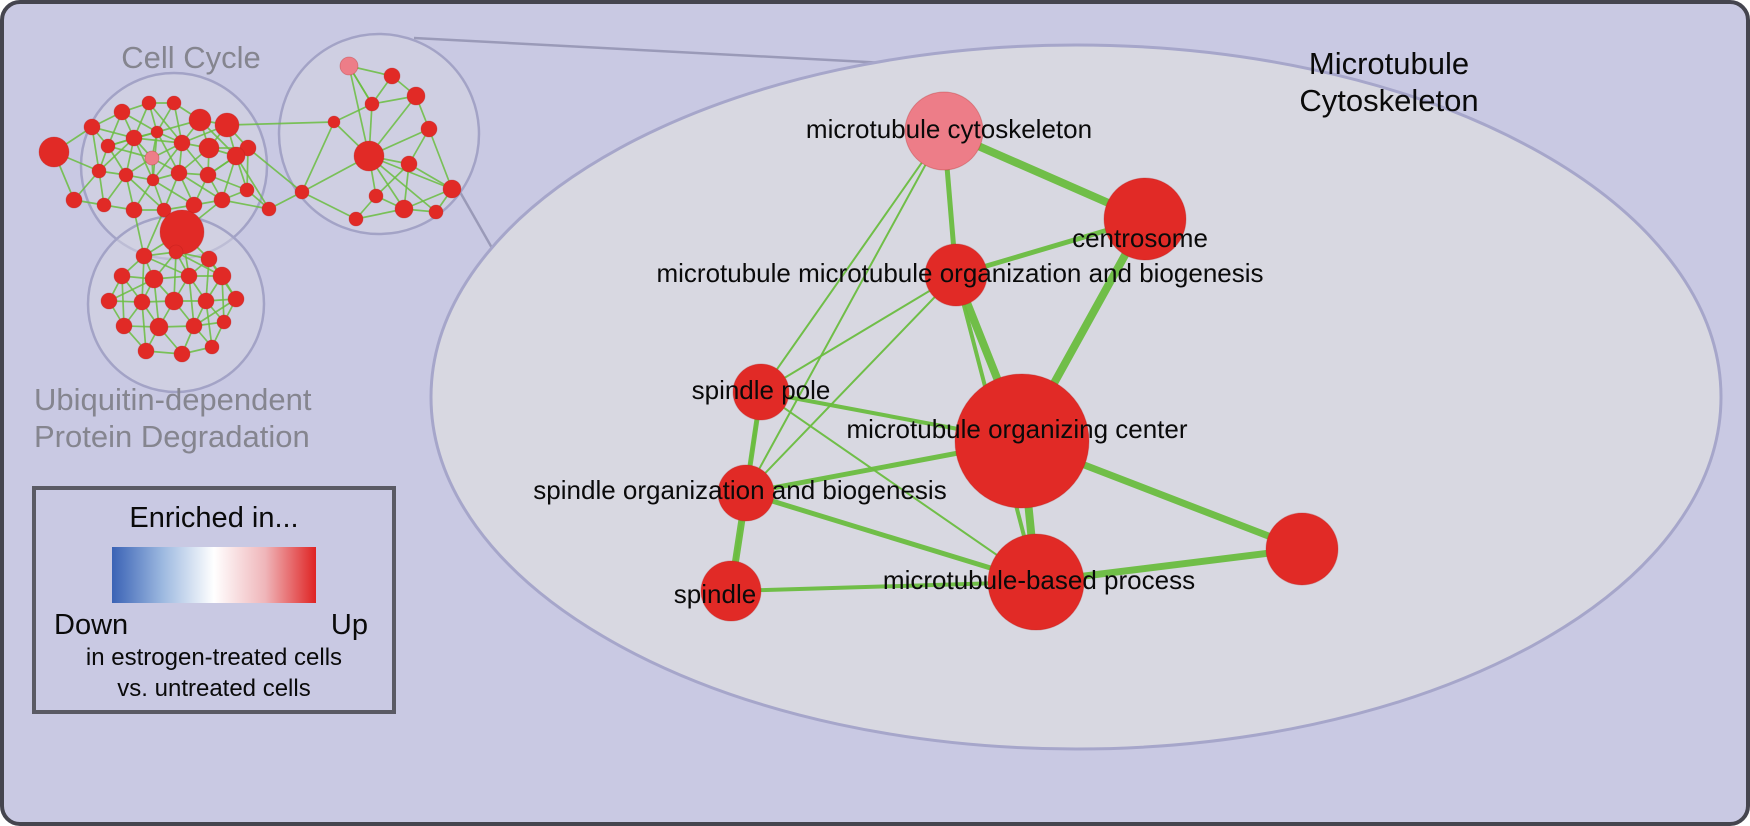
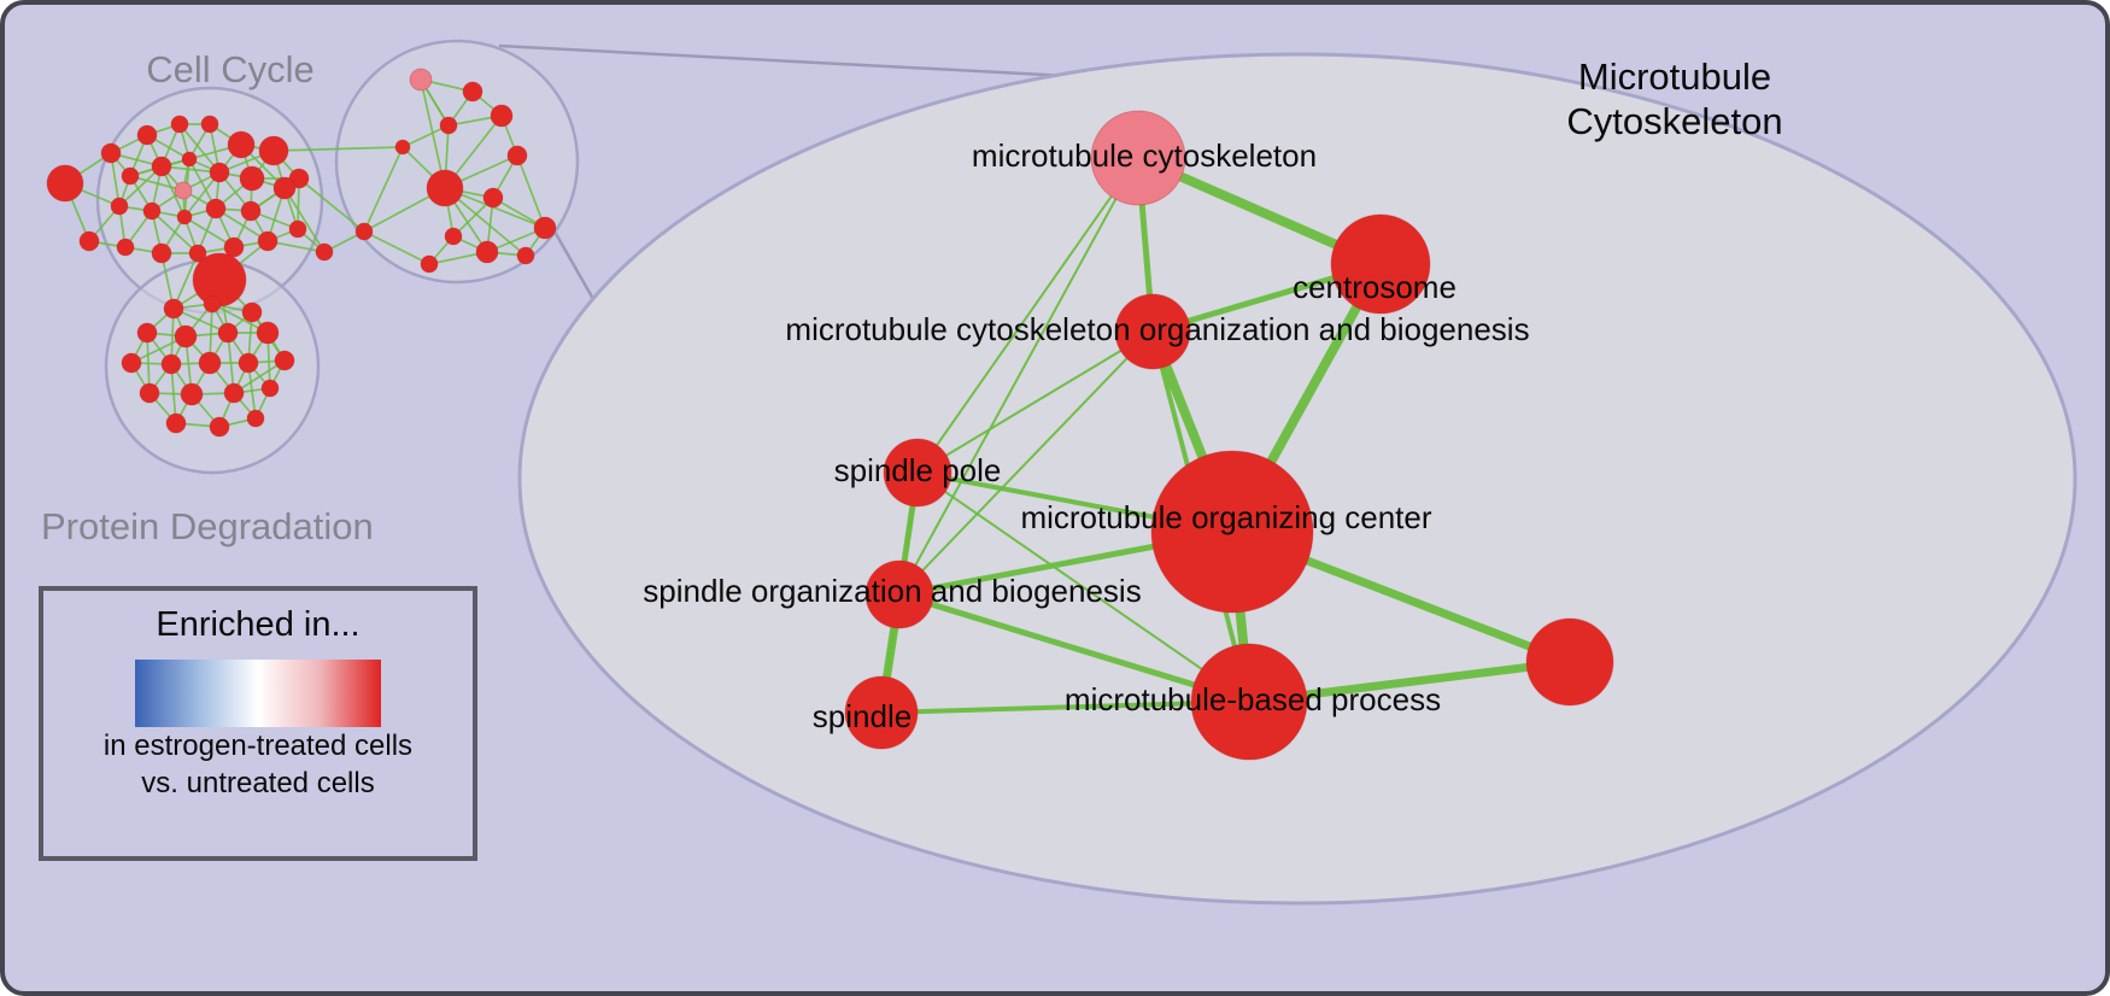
  microtubule cytoskeleton
  centrosome
- microtubule microtubule organization and biogenesis
+ microtubule cytoskeleton organization and biogenesis
  spindle pole
  microtubule organizing center
  spindle organization and biogenesis
  spindle
  microtubule-based process
  Cell Cycle
- Ubiquitin-dependent
  Protein Degradation
  Microtubule
  Cytoskeleton
  Enriched in...
- Down
- Up
  in estrogen-treated cells
  vs. untreated cells
